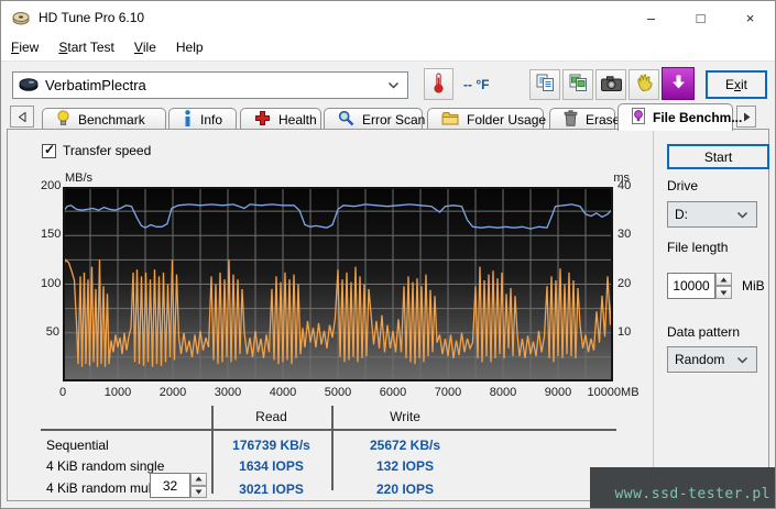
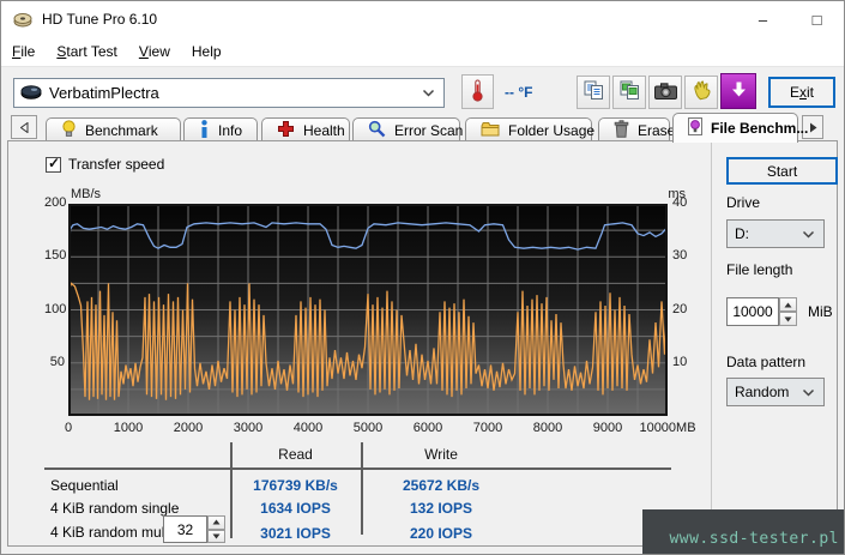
  HD Tune Pro 6.10
  –
  □
- ×
  F
- iew
+ ile
  S
  tart Test
  V
- ile
+ iew
  Help
  VerbatimPlectra
  -- °F
  Exit
  Benchmark
  Info
  Health
  Error Scan
  Folder Usage
  Eras
  File Benchm...
  Transfer speed
  MB/s
  ms
  200
  150
  100
  50
  40
  30
  20
  10
  0
  1000
  2000
  3000
  4000
  5000
  6000
  7000
  8000
  9000
  10000MB
  Start
  Drive
  D:
  File length
  10000
  MiB
  Data pattern
  Random
  Read
  Write
  Sequential
  176739 KB/s
  25672 KB/s
  4 KiB random single
  1634 IOPS
  132 IOPS
  4 KiB random mu
  32
  3021 IOPS
  220 IOPS
  www.ssd-tester.pl
